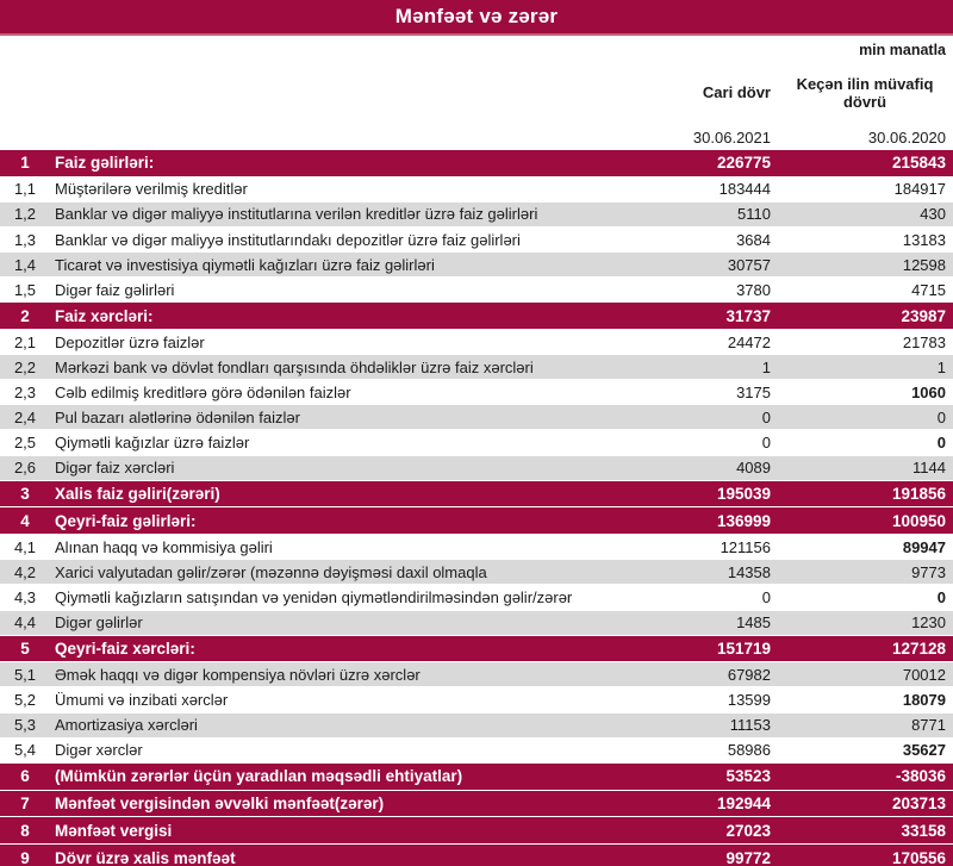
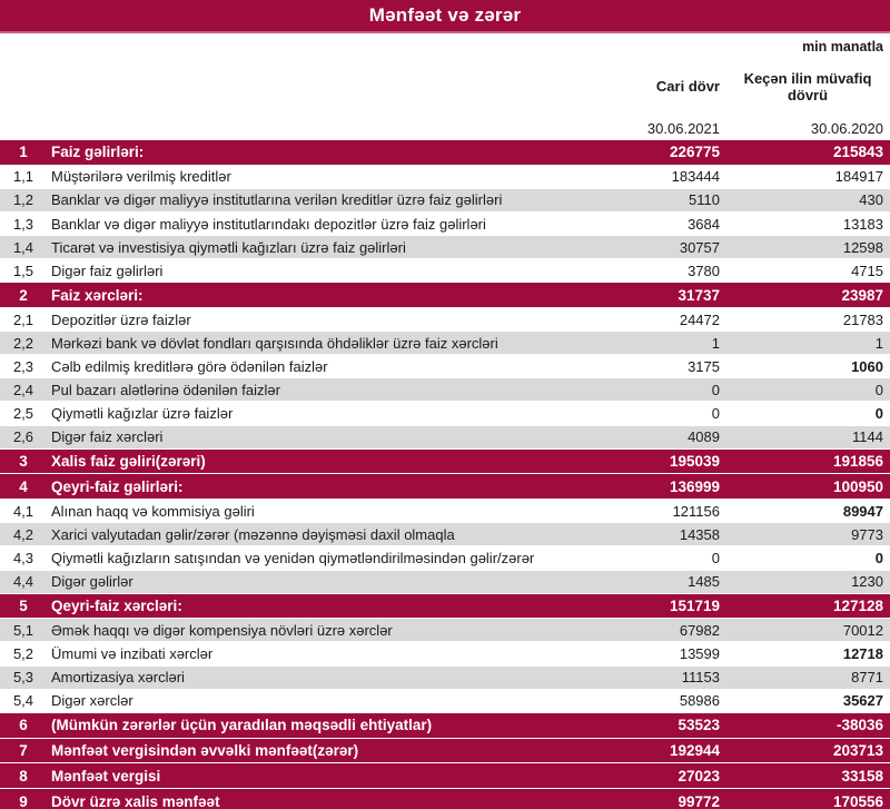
  Mənfəət və zərər
  min manatla
  Cari dövr
  Keçən ilin müvafiq dövrü
  30.06.2021
  30.06.2020
  1
  Faiz gəlirləri:
  226775
  215843
  1,1
  Müştərilərə verilmiş kreditlər
  183444
  184917
  1,2
  Banklar və digər maliyyə institutlarına verilən kreditlər üzrə faiz gəlirləri
  5110
  430
  1,3
  Banklar və digər maliyyə institutlarındakı depozitlər üzrə faiz gəlirləri
  3684
  13183
  1,4
  Ticarət və investisiya qiymətli kağızları üzrə faiz gəlirləri
  30757
  12598
  1,5
  Digər faiz gəlirləri
  3780
  4715
  2
  Faiz xərcləri:
  31737
  23987
  2,1
  Depozitlər üzrə faizlər
  24472
  21783
  2,2
  Mərkəzi bank və dövlət fondları qarşısında öhdəliklər üzrə faiz xərcləri
  1
  1
  2,3
  Cəlb edilmiş kreditlərə görə ödənilən faizlər
  3175
  1060
  2,4
  Pul bazarı alətlərinə ödənilən faizlər
  0
  0
  2,5
  Qiymətli kağızlar üzrə faizlər
  0
  0
  2,6
  Digər faiz xərcləri
  4089
  1144
  3
  Xalis faiz gəliri(zərəri)
  195039
  191856
  4
  Qeyri-faiz gəlirləri:
  136999
  100950
  4,1
  Alınan haqq və kommisiya gəliri
  121156
  89947
  4,2
  Xarici valyutadan gəlir/zərər (məzənnə dəyişməsi daxil olmaqla
  14358
  9773
  4,3
  Qiymətli kağızların satışından və yenidən qiymətləndirilməsindən gəlir/zərər
  0
  0
  4,4
  Digər gəlirlər
  1485
  1230
  5
  Qeyri-faiz xərcləri:
  151719
  127128
  5,1
  Əmək haqqı və digər kompensiya növləri üzrə xərclər
  67982
  70012
  5,2
  Ümumi və inzibati xərclər
  13599
- 18079
+ 12718
  5,3
  Amortizasiya xərcləri
  11153
  8771
  5,4
  Digər xərclər
  58986
  35627
  6
  (Mümkün zərərlər üçün yaradılan məqsədli ehtiyatlar)
  53523
  -38036
  7
  Mənfəət vergisindən əvvəlki mənfəət(zərər)
  192944
  203713
  8
  Mənfəət vergisi
  27023
  33158
  9
  Dövr üzrə xalis mənfəət
  99772
  170556
